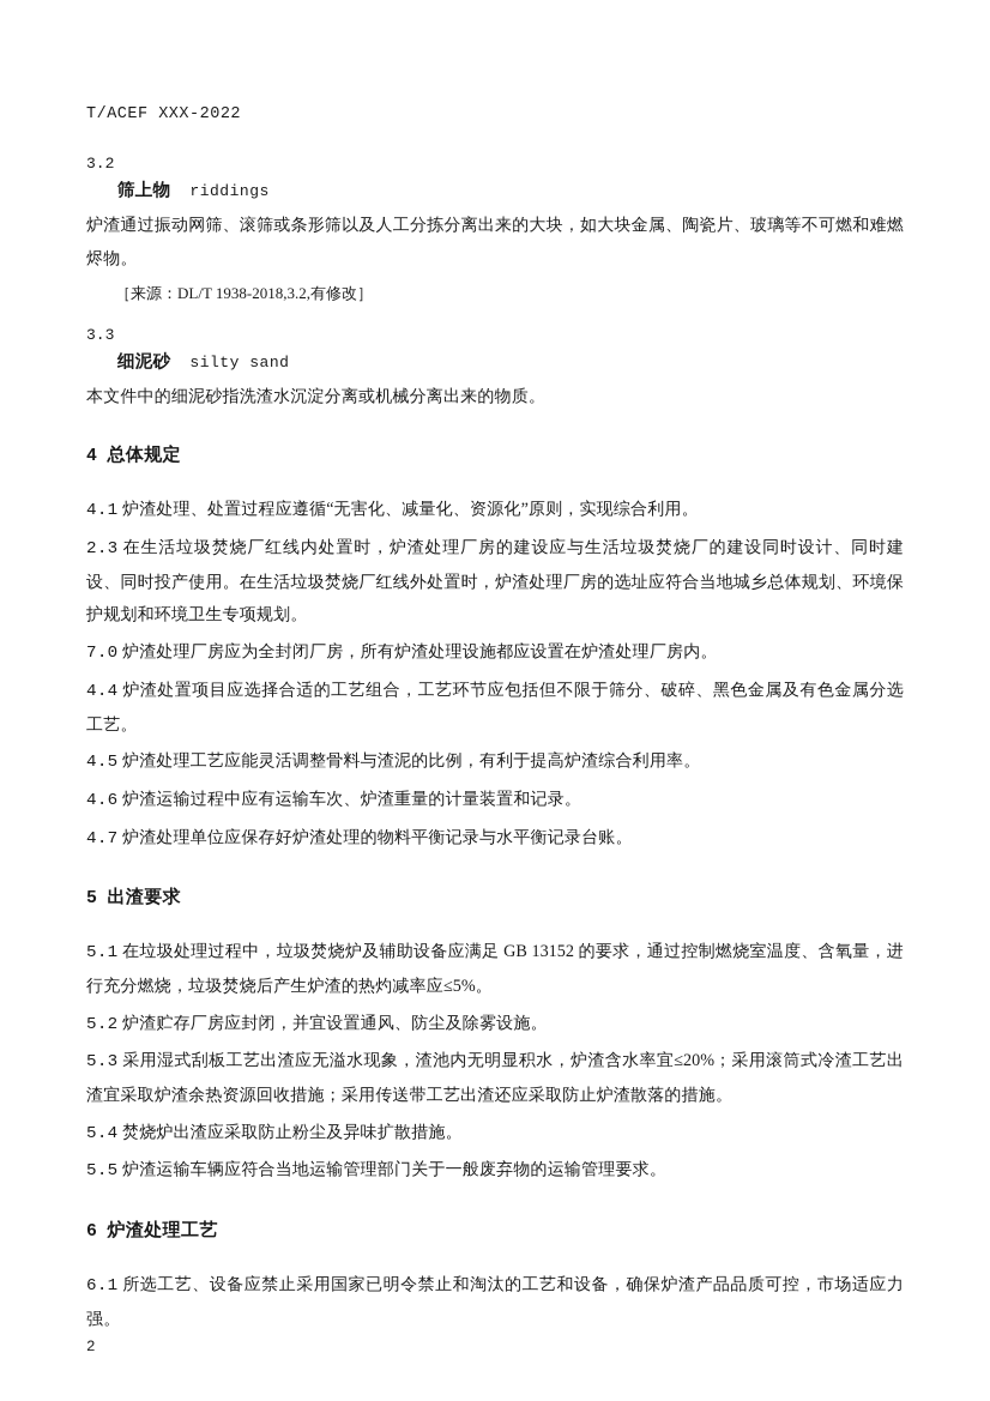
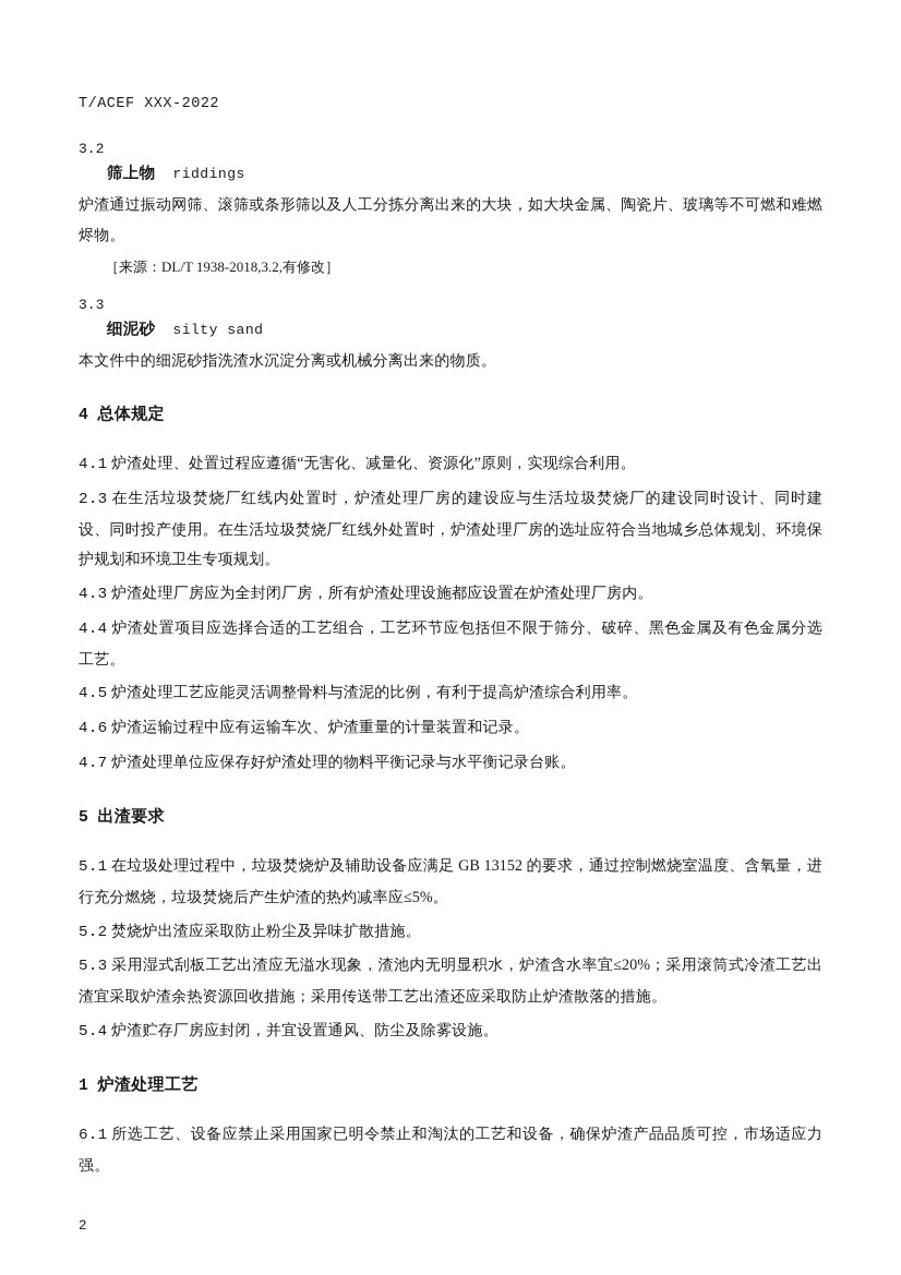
  T/ACEF XXX-2022
  3.2
  筛上物 riddings
  炉渣通过振动网筛、滚筛或条形筛以及人工分拣分离出来的大块，如大块金属、陶瓷片、玻璃等不可燃和难燃烬物。
  ［来源：DL/T 1938-2018,3.2,有修改］
  3.3
  细泥砂 silty sand
  本文件中的细泥砂指洗渣水沉淀分离或机械分离出来的物质。
  4 总体规定
  4.1 炉渣处理、处置过程应遵循“无害化、减量化、资源化”原则，实现综合利用。
  2.3 在生活垃圾焚烧厂红线内处置时，炉渣处理厂房的建设应与生活垃圾焚烧厂的建设同时设计、同时建设、同时投产使用。在生活垃圾焚烧厂红线外处置时，炉渣处理厂房的选址应符合当地城乡总体规划、环境保护规划和环境卫生专项规划。
- 7.0 炉渣处理厂房应为全封闭厂房，所有炉渣处理设施都应设置在炉渣处理厂房内。
+ 4.3 炉渣处理厂房应为全封闭厂房，所有炉渣处理设施都应设置在炉渣处理厂房内。
  4.4 炉渣处置项目应选择合适的工艺组合，工艺环节应包括但不限于筛分、破碎、黑色金属及有色金属分选工艺。
  4.5 炉渣处理工艺应能灵活调整骨料与渣泥的比例，有利于提高炉渣综合利用率。
  4.6 炉渣运输过程中应有运输车次、炉渣重量的计量装置和记录。
  4.7 炉渣处理单位应保存好炉渣处理的物料平衡记录与水平衡记录台账。
  5 出渣要求
  5.1 在垃圾处理过程中，垃圾焚烧炉及辅助设备应满足 GB 13152 的要求，通过控制燃烧室温度、含氧量，进行充分燃烧，垃圾焚烧后产生炉渣的热灼减率应≤5%。
- 5.2 炉渣贮存厂房应封闭，并宜设置通风、防尘及除雾设施。
+ 5.2 焚烧炉出渣应采取防止粉尘及异味扩散措施。
  5.3 采用湿式刮板工艺出渣应无溢水现象，渣池内无明显积水，炉渣含水率宜≤20%；采用滚筒式冷渣工艺出渣宜采取炉渣余热资源回收措施；采用传送带工艺出渣还应采取防止炉渣散落的措施。
- 5.4 焚烧炉出渣应采取防止粉尘及异味扩散措施。
+ 5.4 炉渣贮存厂房应封闭，并宜设置通风、防尘及除雾设施。
- 5.5 炉渣运输车辆应符合当地运输管理部门关于一般废弃物的运输管理要求。
- 6 炉渣处理工艺
+ 1 炉渣处理工艺
  6.1 所选工艺、设备应禁止采用国家已明令禁止和淘汰的工艺和设备，确保炉渣产品品质可控，市场适应力强。
  2
